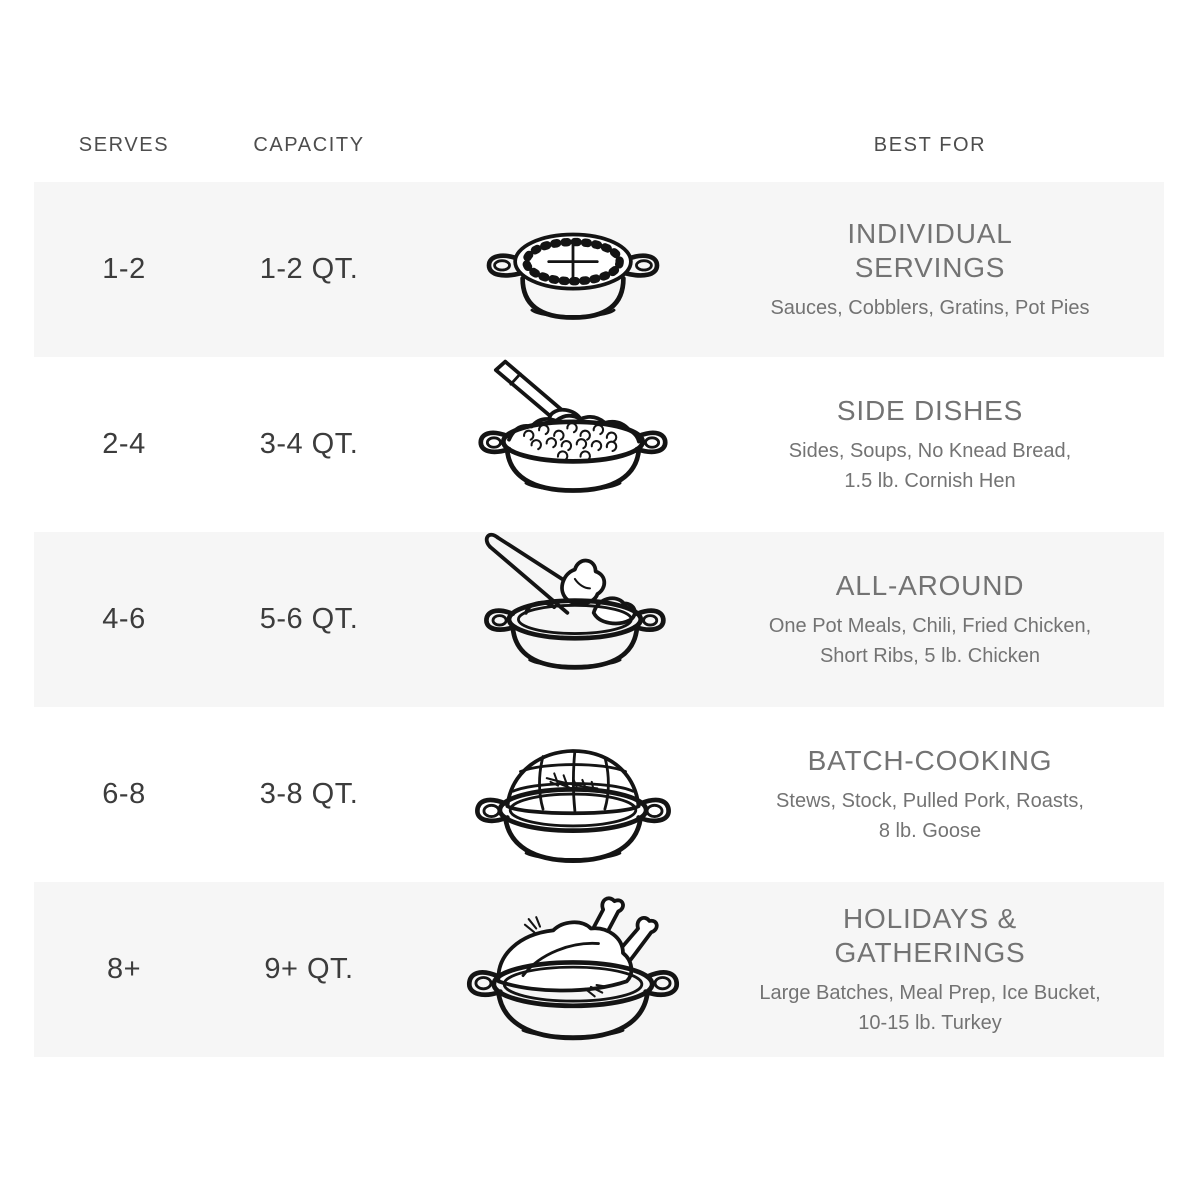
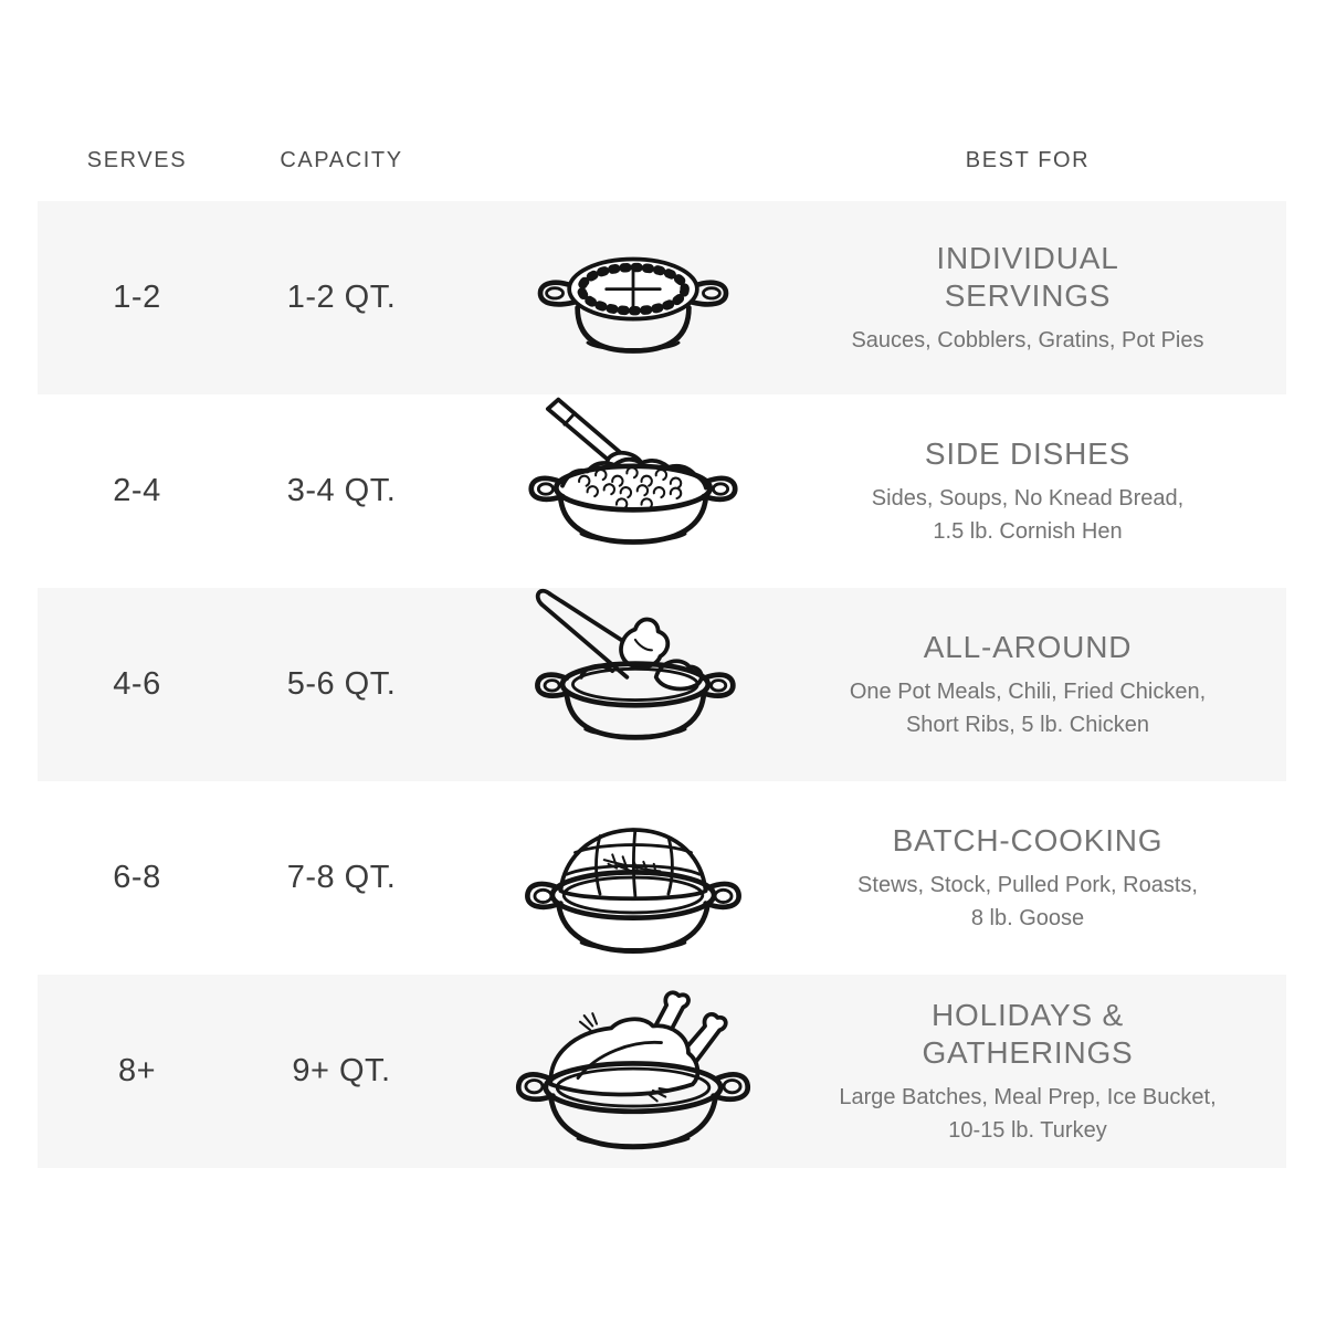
  SERVES
  CAPACITY
  BEST FOR
  1-2
  1-2 QT.
  INDIVIDUAL
  SERVINGS
  Sauces, Cobblers, Gratins, Pot Pies
  2-4
  3-4 QT.
  SIDE DISHES
  Sides, Soups, No Knead Bread,
  1.5 lb. Cornish Hen
  4-6
  5-6 QT.
  ALL-AROUND
  One Pot Meals, Chili, Fried Chicken,
  Short Ribs, 5 lb. Chicken
  6-8
- 3-8 QT.
+ 7-8 QT.
  BATCH-COOKING
  Stews, Stock, Pulled Pork, Roasts,
  8 lb. Goose
  8+
  9+ QT.
  HOLIDAYS &
  GATHERINGS
  Large Batches, Meal Prep, Ice Bucket,
  10-15 lb. Turkey
